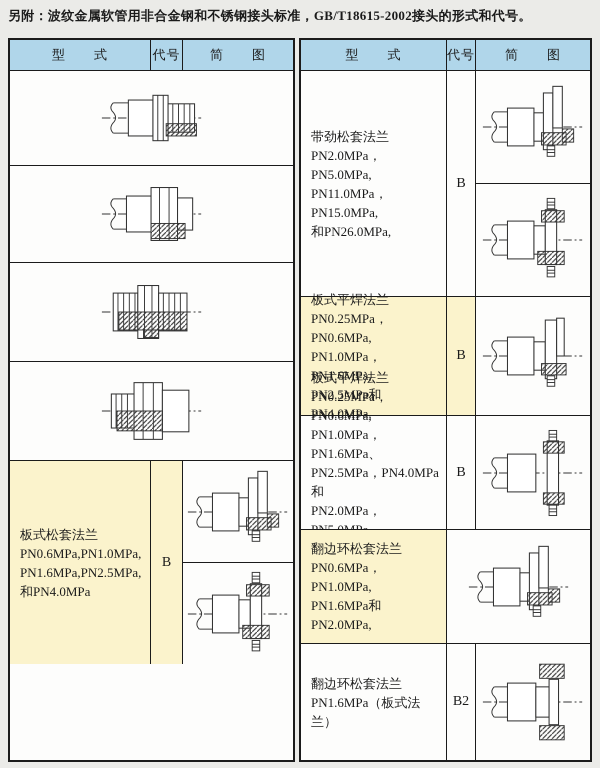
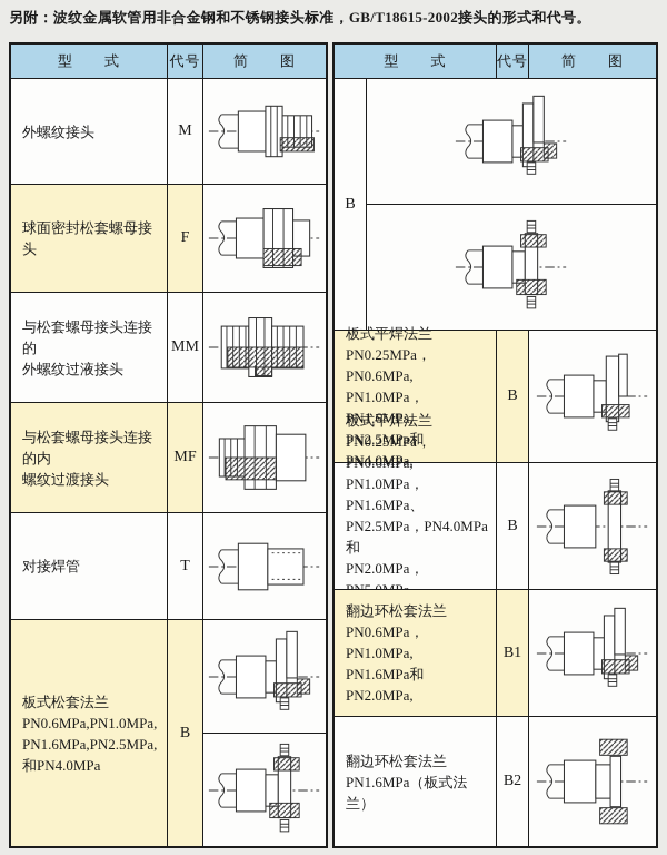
  另附：波纹金属软管用非合金钢和不锈钢接头标准，GB/T18615-2002接头的形式和代号。
  型 式
  代号
  简 图
+ 外螺纹接头
+ M
+ 球面密封松套螺母接头
+ F
+ 与松套螺母接头连接的
+ 外螺纹过液接头
+ MM
+ 与松套螺母接头连接的内
+ 螺纹过渡接头
+ MF
+ 对接焊管
+ T
  板式松套法兰
  PN0.6MPa,PN1.0MPa,
  PN1.6MPa,PN2.5MPa,
  和PN4.0MPa
  B
  型 式
  代号
  简 图
- 带劲松套法兰
- PN2.0MPa，PN5.0MPa,
- PN11.0MPa，PN15.0MPa,
- 和PN26.0MPa,
  B
  板式平焊法兰
  PN0.25MPa，PN0.6MPa,
  PN1.0MPa，PN1.6MPa,
  PN2.5MPa和PN4.0MPa,
  B
  板式平焊法兰
  PN0.25MPa，PN0.6MPa,
  PN1.0MPa，PN1.6MPa、
  PN2.5MPa，PN4.0MPa 和
  B
  翻边环松套法兰
  PN0.6MPa，PN1.0MPa,
  PN1.6MPa和PN2.0MPa,
+ B1
  翻边环松套法兰
  PN1.6MPa（板式法兰）
  B2
